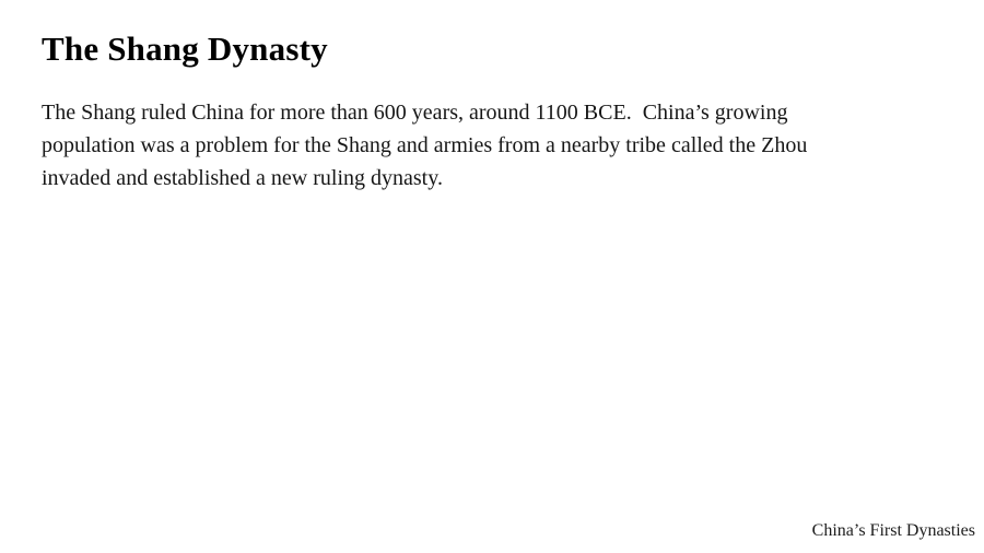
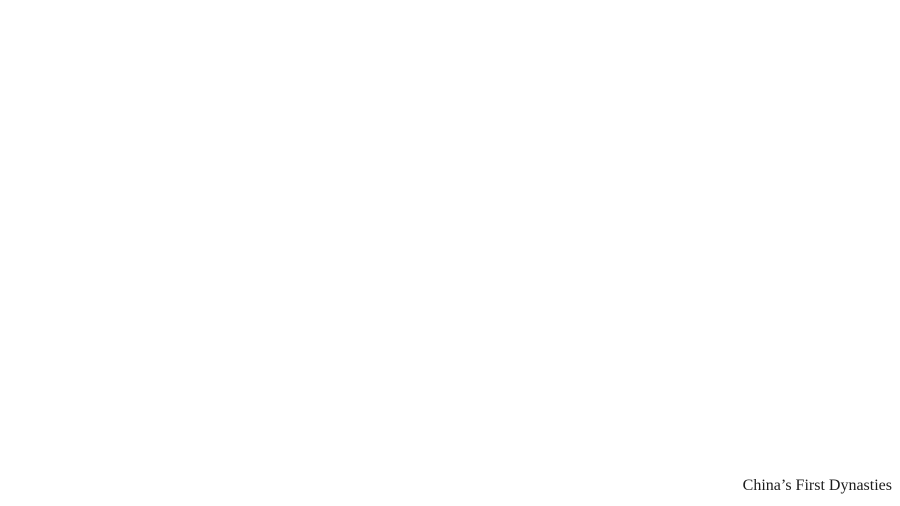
- The Shang Dynasty
- The Shang ruled China for more than 600 years, around 1100 BCE. China’s growing
- population was a problem for the Shang and armies from a nearby tribe called the Zhou
- invaded and established a new ruling dynasty.
  China’s First Dynasties
